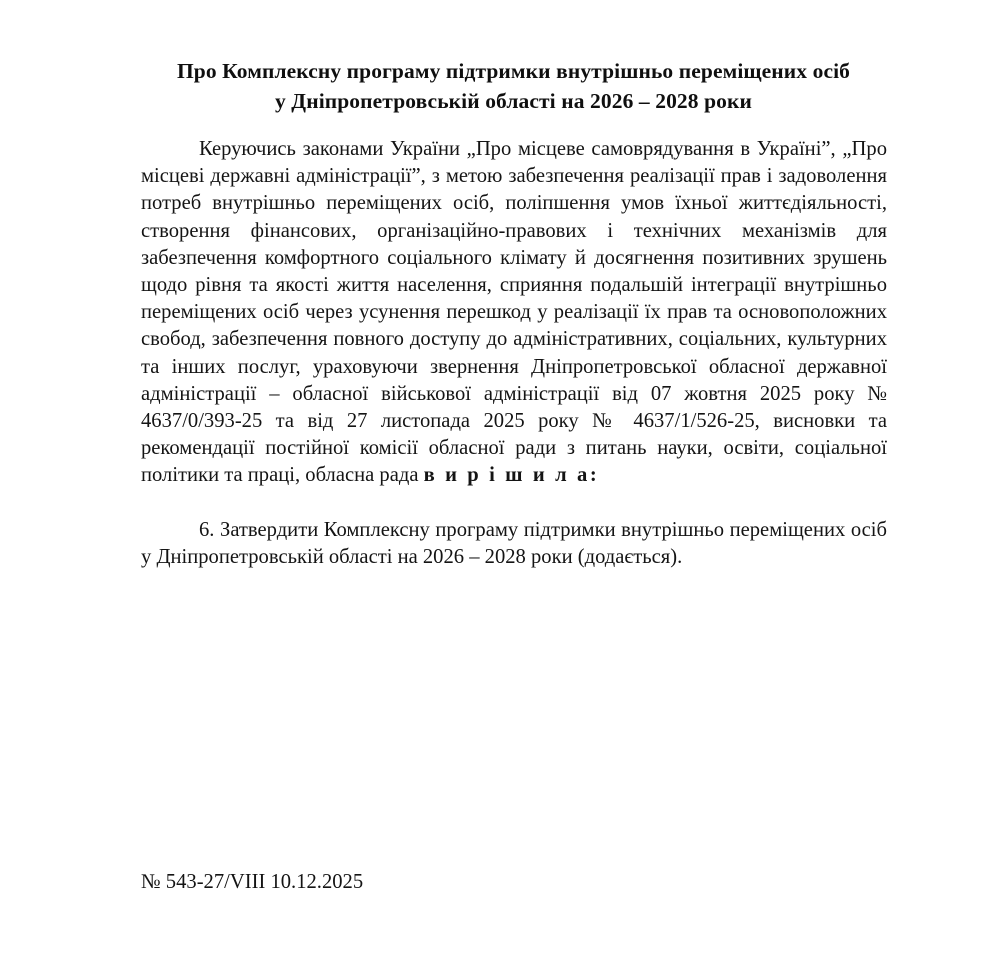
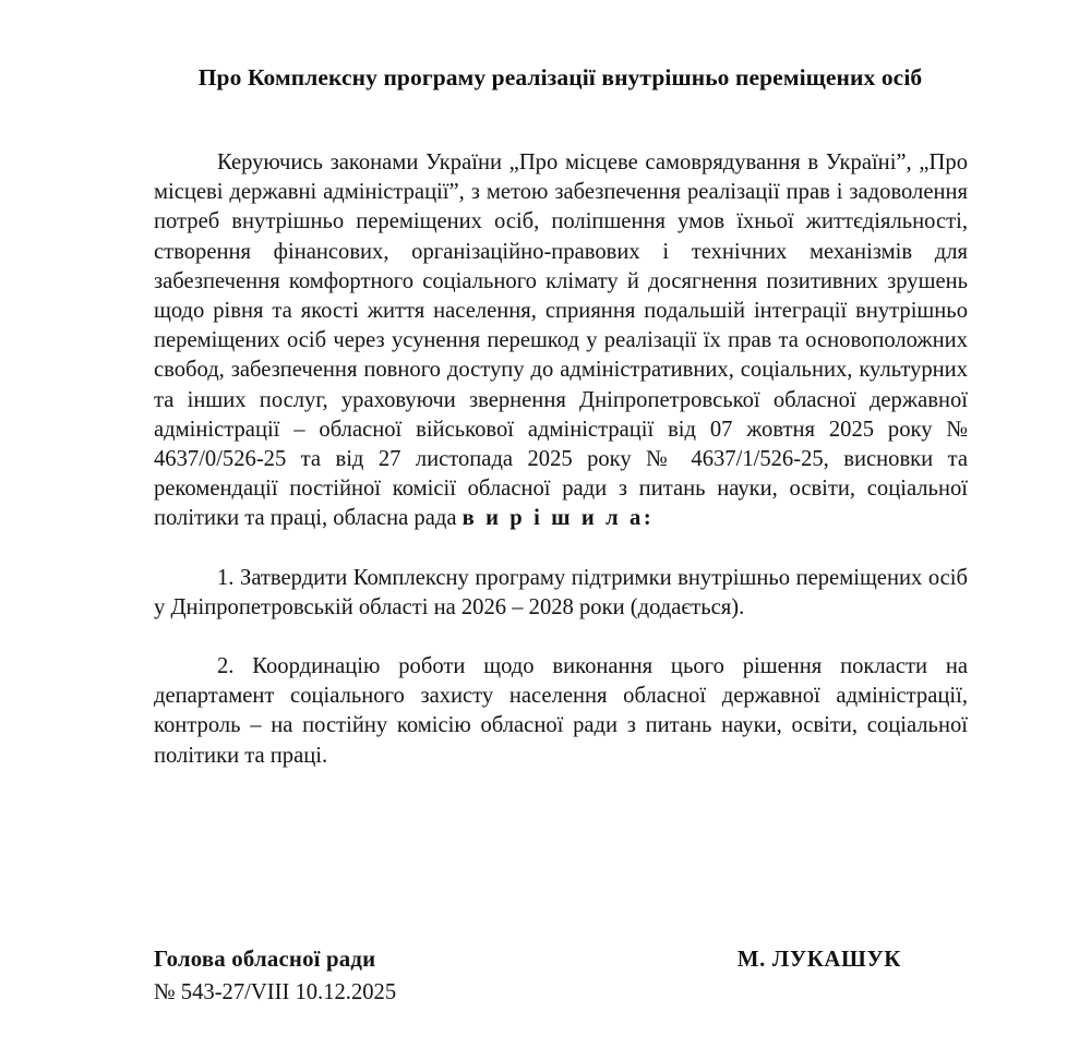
- Про Комплексну програму підтримки внутрішньо переміщених осіб
+ Про Комплексну програму реалізації внутрішньо переміщених осіб
- у Дніпропетровській області на 2026 – 2028 роки
- Керуючись законами України „Про місцеве самоврядування в Україні”, „Про місцеві державні адміністрації”, з метою забезпечення реалізації прав і задоволення потреб внутрішньо переміщених осіб, поліпшення умов їхньої життєдіяльності, створення фінансових, організаційно-правових і технічних механізмів для забезпечення комфортного соціального клімату й досягнення позитивних зрушень щодо рівня та якості життя населення, сприяння подальшій інтеграції внутрішньо переміщених осіб через усунення перешкод у реалізації їх прав та основоположних свобод, забезпечення повного доступу до адміністративних, соціальних, культурних та інших послуг, ураховуючи звернення Дніпропетровської обласної державної адміністрації – обласної військової адміністрації від 07 жовтня 2025 року № 4637/0/393-25 та від 27 листопада 2025 року № 4637/1/526-25, висновки та рекомендації постійної комісії обласної ради з питань науки, освіти, соціальної політики та праці, обласна рада в и р і ш и л а:
+ Керуючись законами України „Про місцеве самоврядування в Україні”, „Про місцеві державні адміністрації”, з метою забезпечення реалізації прав і задоволення потреб внутрішньо переміщених осіб, поліпшення умов їхньої життєдіяльності, створення фінансових, організаційно-правових і технічних механізмів для забезпечення комфортного соціального клімату й досягнення позитивних зрушень щодо рівня та якості життя населення, сприяння подальшій інтеграції внутрішньо переміщених осіб через усунення перешкод у реалізації їх прав та основоположних свобод, забезпечення повного доступу до адміністративних, соціальних, культурних та інших послуг, ураховуючи звернення Дніпропетровської обласної державної адміністрації – обласної військової адміністрації від 07 жовтня 2025 року № 4637/0/526-25 та від 27 листопада 2025 року № 4637/1/526-25, висновки та рекомендації постійної комісії обласної ради з питань науки, освіти, соціальної політики та праці, обласна рада в и р і ш и л а:
- 6. Затвердити Комплексну програму підтримки внутрішньо переміщених осіб у Дніпропетровській області на 2026 – 2028 роки (додається).
+ 1. Затвердити Комплексну програму підтримки внутрішньо переміщених осіб у Дніпропетровській області на 2026 – 2028 роки (додається).
+ 2. Координацію роботи щодо виконання цього рішення покласти на департамент соціального захисту населення обласної державної адміністрації, контроль – на постійну комісію обласної ради з питань науки, освіти, соціальної політики та праці.
+ Голова обласної ради
+ М. ЛУКАШУК
  № 543-27/VIII 10.12.2025
